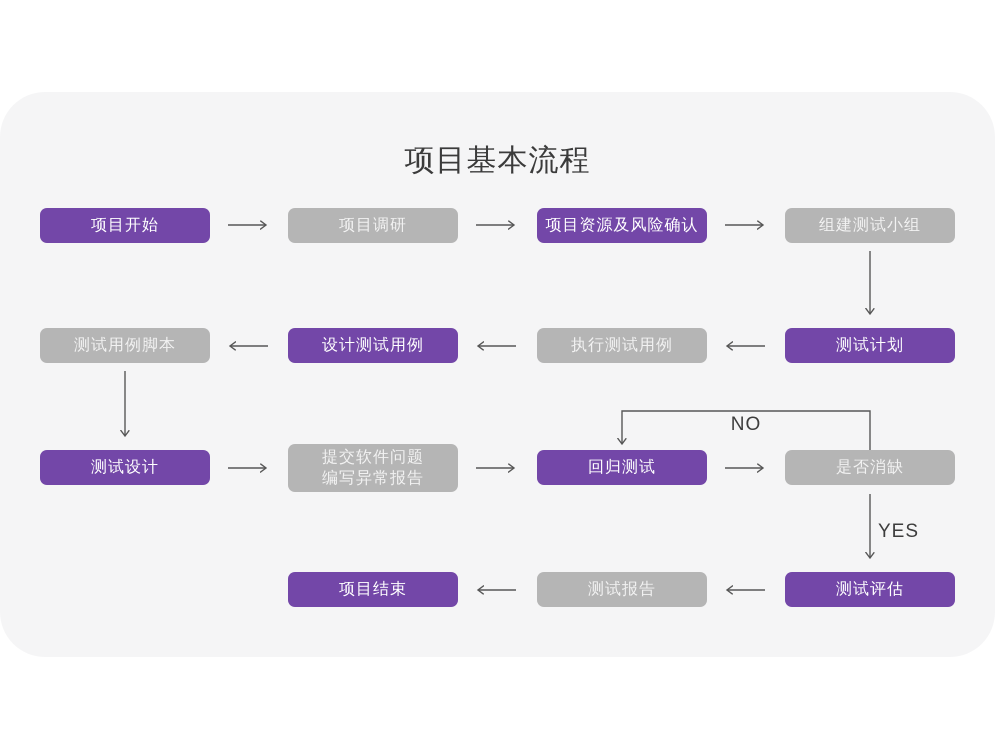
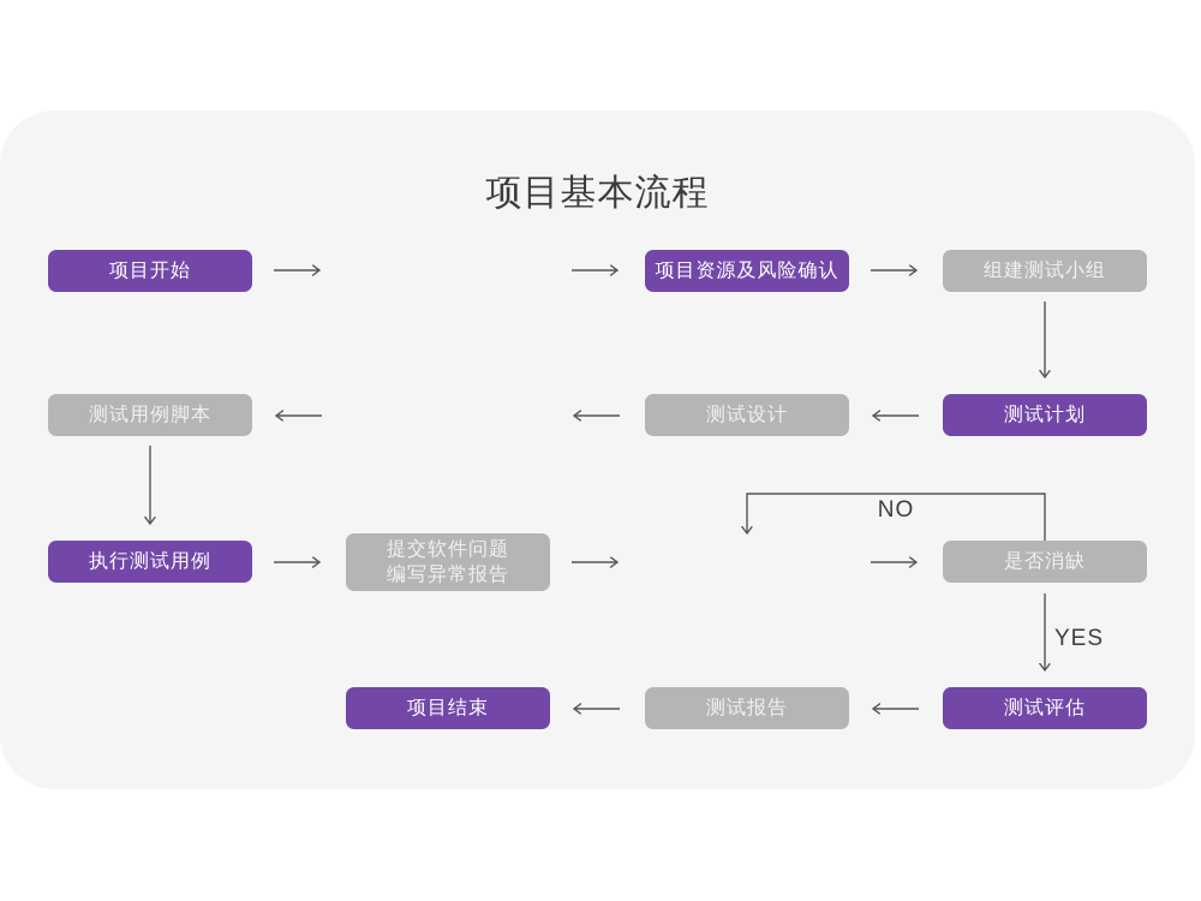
  项目基本流程
  项目开始
- 项目调研
  项目资源及风险确认
  组建测试小组
  测试计划
- 执行测试用例
+ 测试设计
- 设计测试用例
  测试用例脚本
- 测试设计
+ 执行测试用例
  提交软件问题
  编写异常报告
- 回归测试
  是否消缺
  测试评估
  测试报告
  项目结束
  NO
  YES
